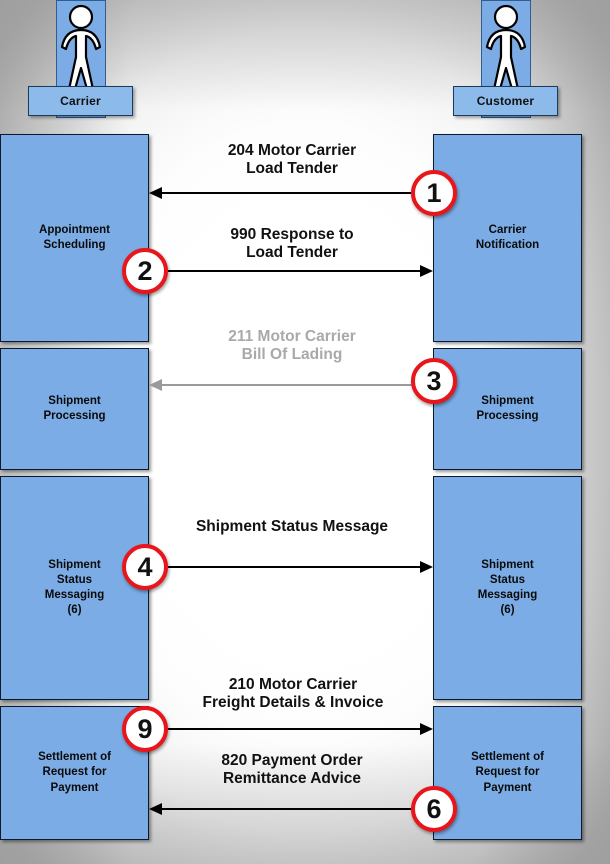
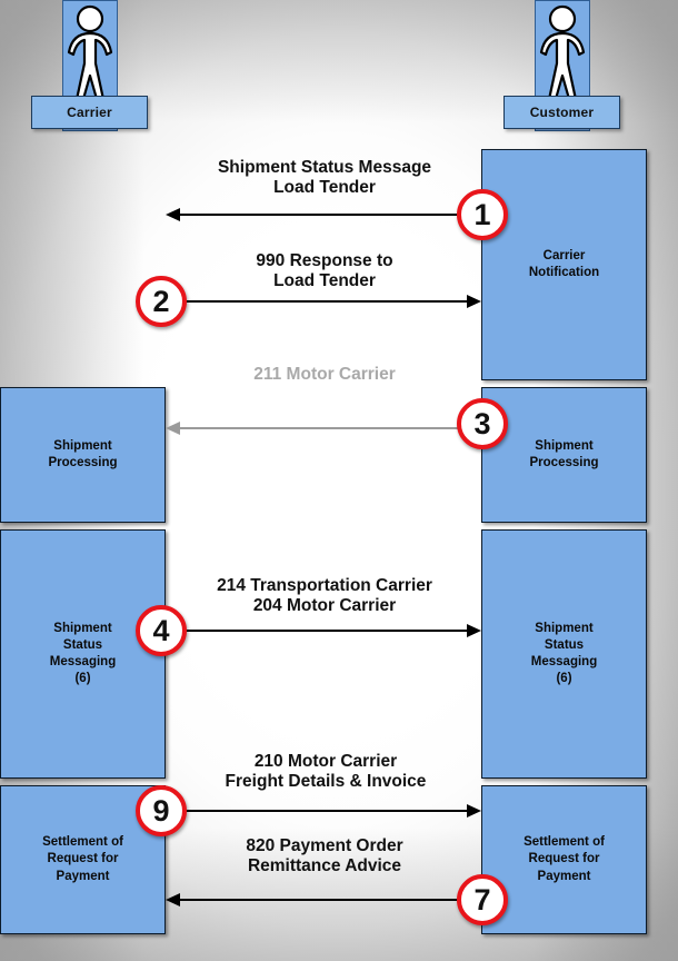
  Carrier
  Customer
- Appointment
- Scheduling
  Shipment
  Processing
  Shipment
  Status
  Messaging
  (6)
  Settlement of
  Request for
  Payment
  Carrier
  Notification
  Shipment
  Processing
  Shipment
  Status
  Messaging
  (6)
  Settlement of
  Request for
  Payment
- 204 Motor Carrier
+ Shipment Status Message
  Load Tender
  1
  990 Response to
  Load Tender
  2
  211 Motor Carrier
- Bill Of Lading
  3
+ 214 Transportation Carrier
- Shipment Status Message
+ 204 Motor Carrier
  4
  210 Motor Carrier
  Freight Details & Invoice
  9
  820 Payment Order
  Remittance Advice
- 6
+ 7
